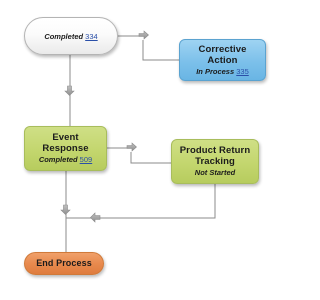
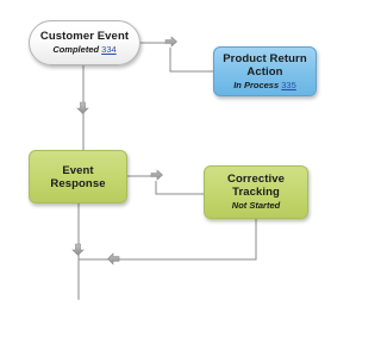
+ Customer Event
  Completed 334
- Corrective
+ Product Return
  Action
  In Process 335
  Event
  Response
- Completed 509
- Product Return
+ Corrective
  Tracking
  Not Started
- End Process
